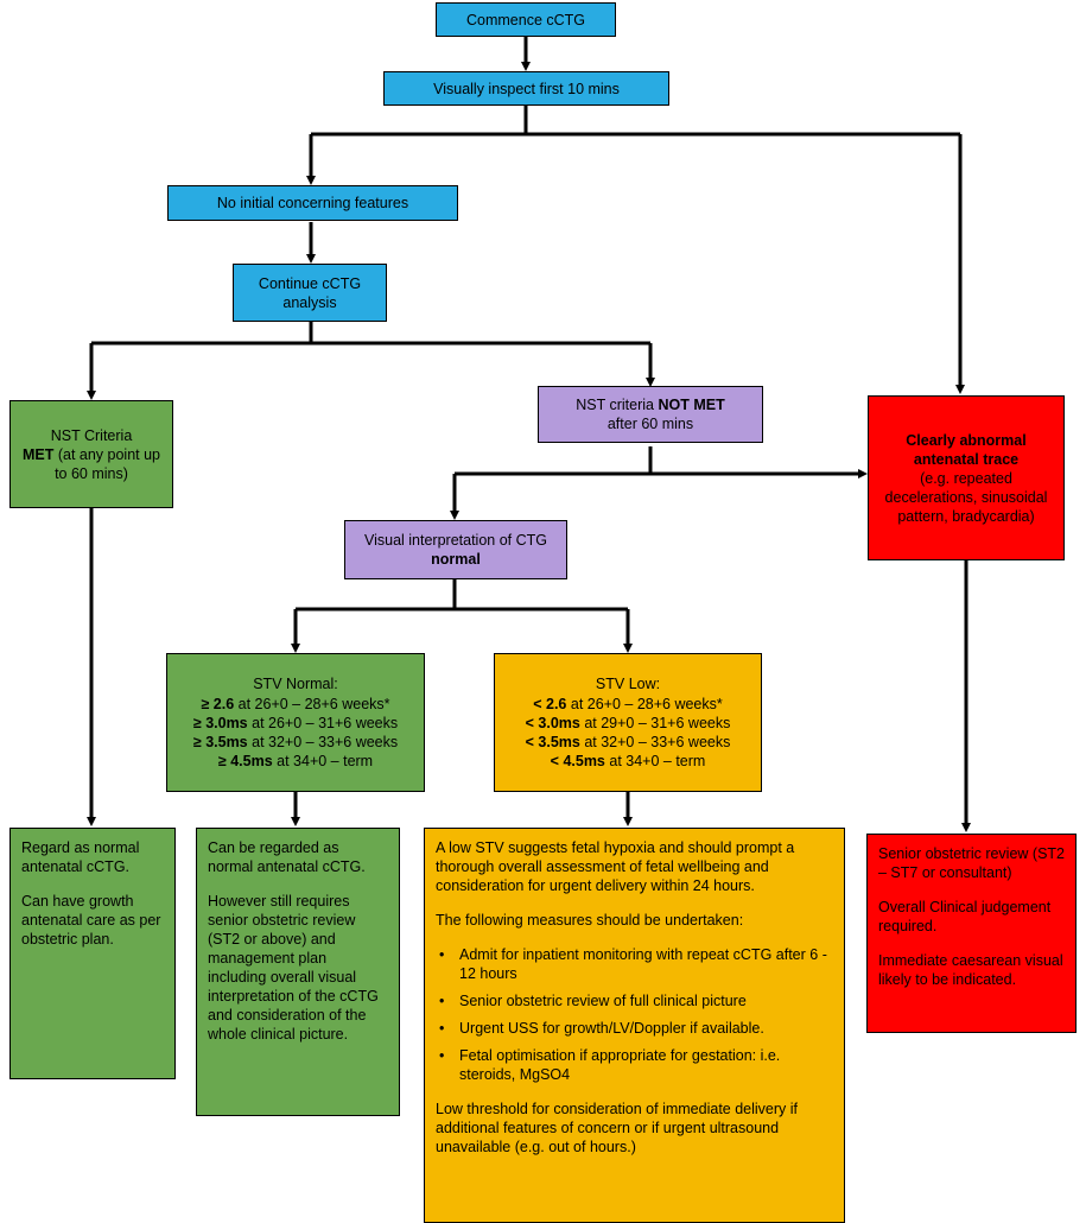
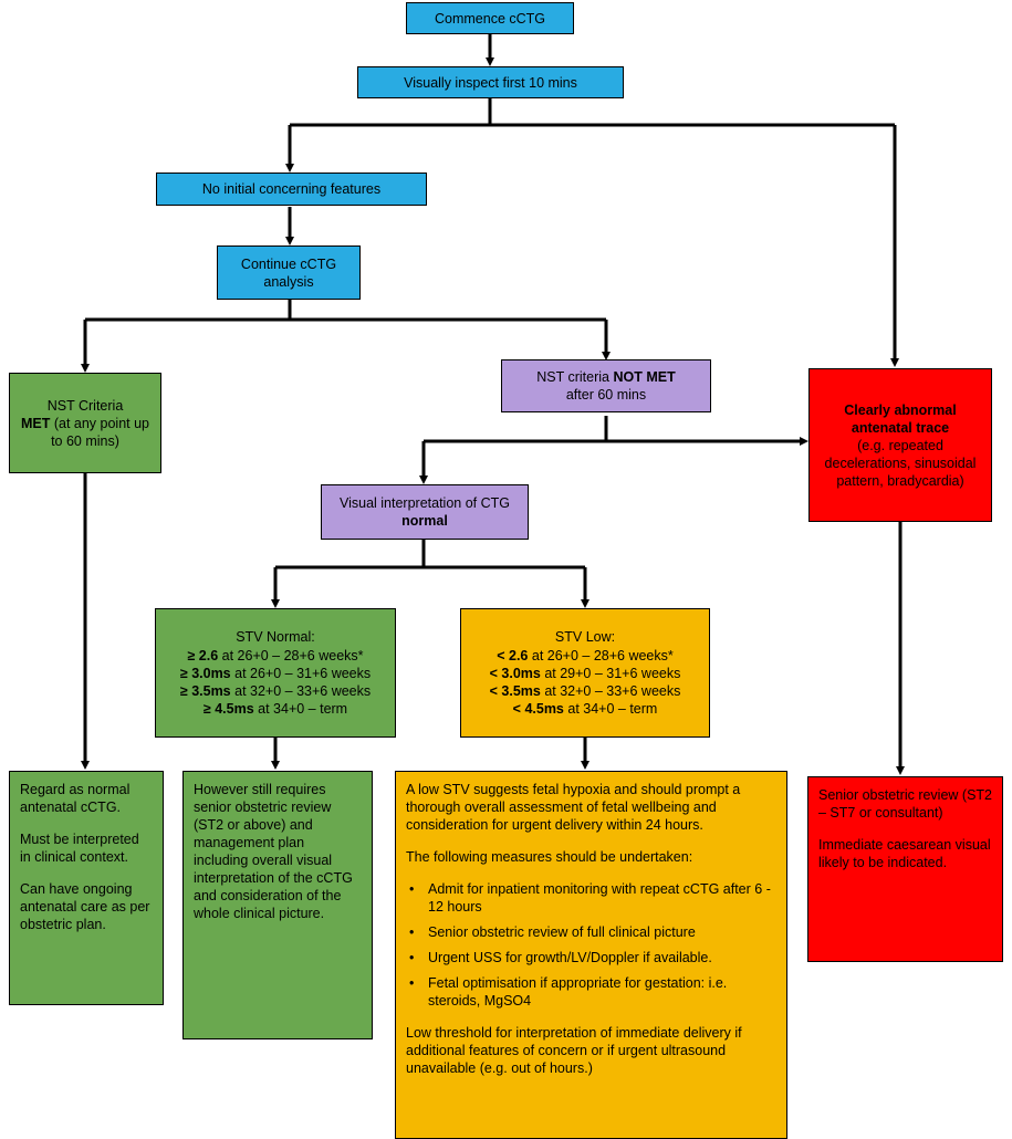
  Commence cCTG
  Visually inspect first 10 mins
  No initial concerning features
  Continue cCTG analysis
  NST Criteria
  MET (at any point up to 60 mins)
  NST criteria NOT MET
  after 60 mins
  Clearly abnormal
  antenatal trace
  (e.g. repeated decelerations, sinusoidal pattern, bradycardia)
  Visual interpretation of CTG normal
  STV Normal:
  ≥ 2.6 at 26+0 – 28+6 weeks*
  ≥ 3.0ms at 26+0 – 31+6 weeks
  ≥ 3.5ms at 32+0 – 33+6 weeks
  ≥ 4.5ms at 34+0 – term
  STV Low:
  < 2.6 at 26+0 – 28+6 weeks*
  < 3.0ms at 29+0 – 31+6 weeks
  < 3.5ms at 32+0 – 33+6 weeks
  < 4.5ms at 34+0 – term
  Regard as normal antenatal cCTG.
+ Must be interpreted in clinical context.
- Can have growth antenatal care as per obstetric plan.
+ Can have ongoing antenatal care as per obstetric plan.
- Can be regarded as normal antenatal cCTG.
  However still requires senior obstetric review (ST2 or above) and management plan including overall visual interpretation of the cCTG and consideration of the whole clinical picture.
  A low STV suggests fetal hypoxia and should prompt a thorough overall assessment of fetal wellbeing and consideration for urgent delivery within 24 hours.
  The following measures should be undertaken:
  Admit for inpatient monitoring with repeat cCTG after 6 - 12 hours
  Senior obstetric review of full clinical picture
  Urgent USS for growth/LV/Doppler if available.
  Fetal optimisation if appropriate for gestation: i.e. steroids, MgSO4
- Low threshold for consideration of immediate delivery if additional features of concern or if urgent ultrasound unavailable (e.g. out of hours.)
+ Low threshold for interpretation of immediate delivery if additional features of concern or if urgent ultrasound unavailable (e.g. out of hours.)
  Senior obstetric review (ST2 – ST7 or consultant)
- Overall Clinical judgement required.
  Immediate caesarean visual likely to be indicated.
